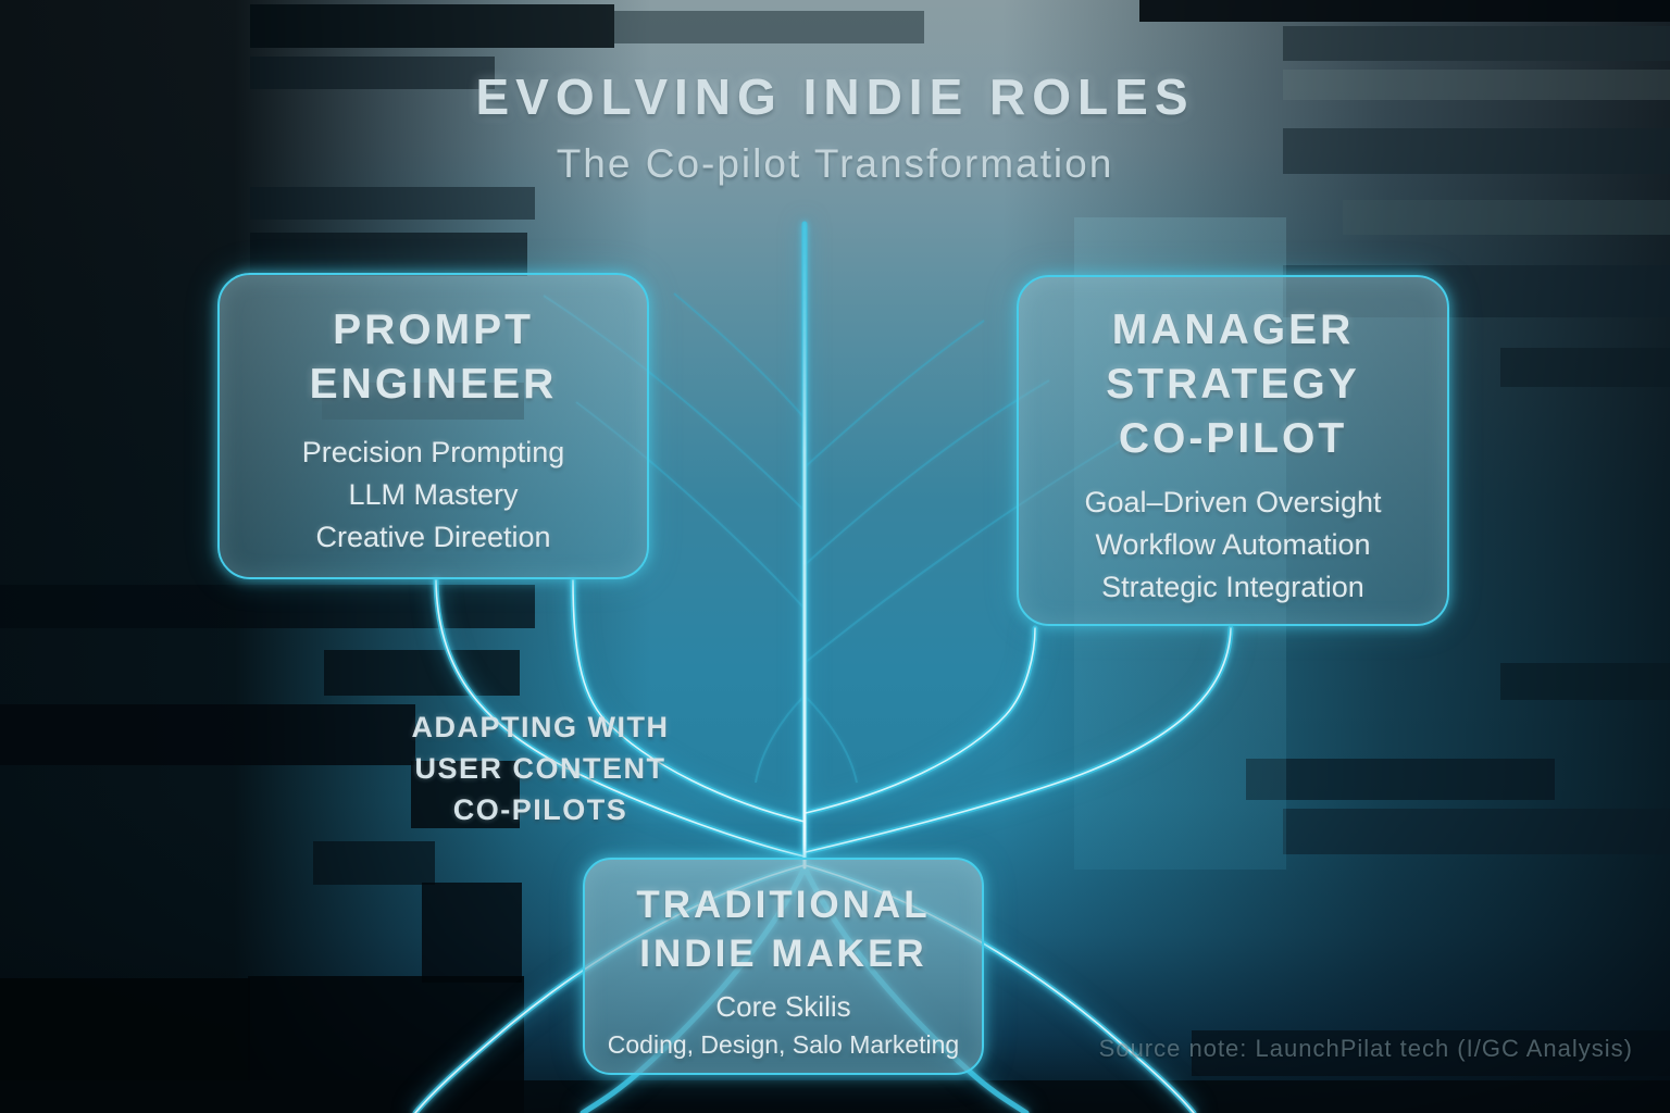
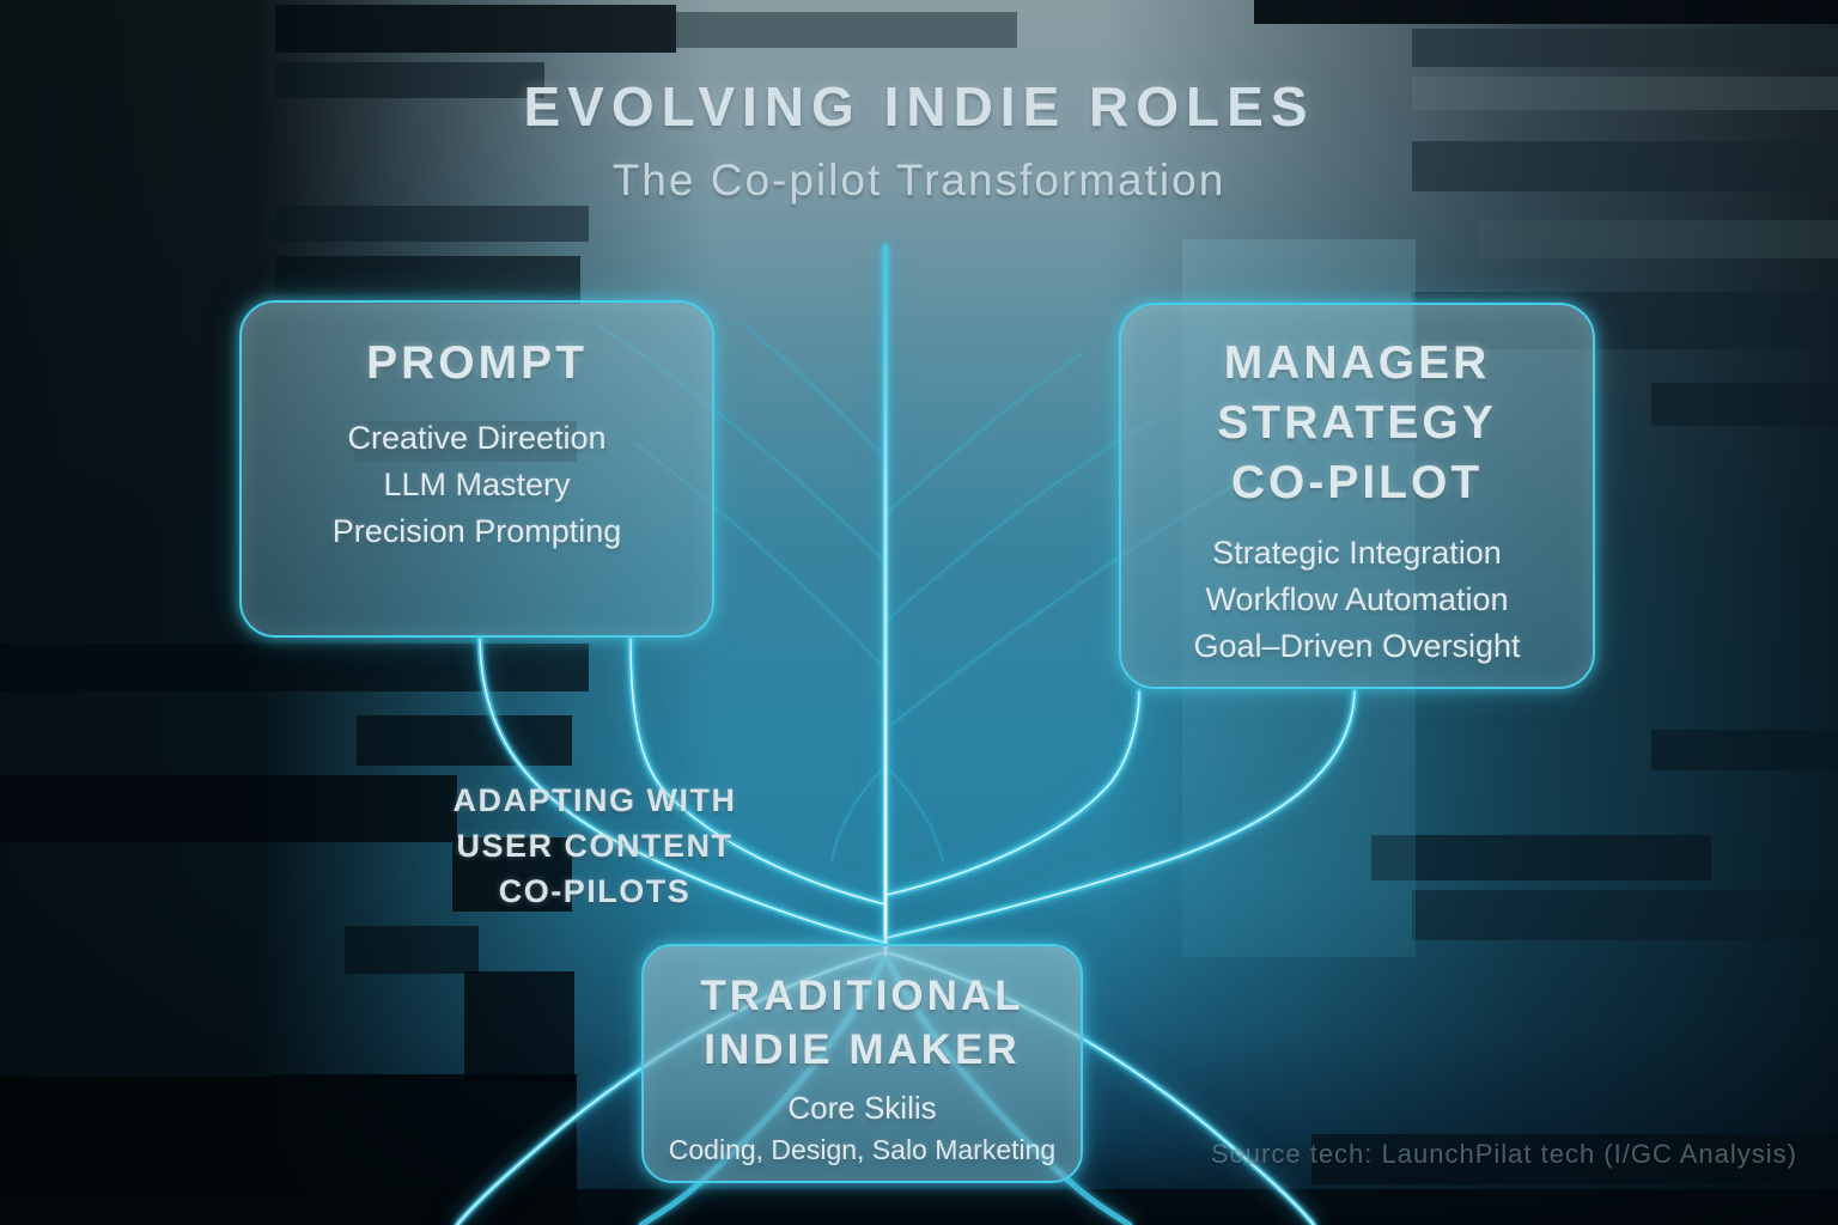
  EVOLVING INDIE ROLES
  The Co-pilot Transformation
  PROMPT
- ENGINEER
- Precision Prompting
+ Creative Direetion
  LLM Mastery
- Creative Direetion
+ Precision Prompting
  MANAGER
  STRATEGY
  CO-PILOT
- Goal–Driven Oversight
+ Strategic Integration
  Workflow Automation
- Strategic Integration
+ Goal–Driven Oversight
  TRADITIONAL
  INDIE MAKER
  Core Skilis
  Coding, Design, Salo Marketing
  ADAPTING WITH
  USER CONTENT
  CO-PILOTS
- Source note: LaunchPilat tech (I/GC Analysis)
+ Source tech: LaunchPilat tech (I/GC Analysis)
